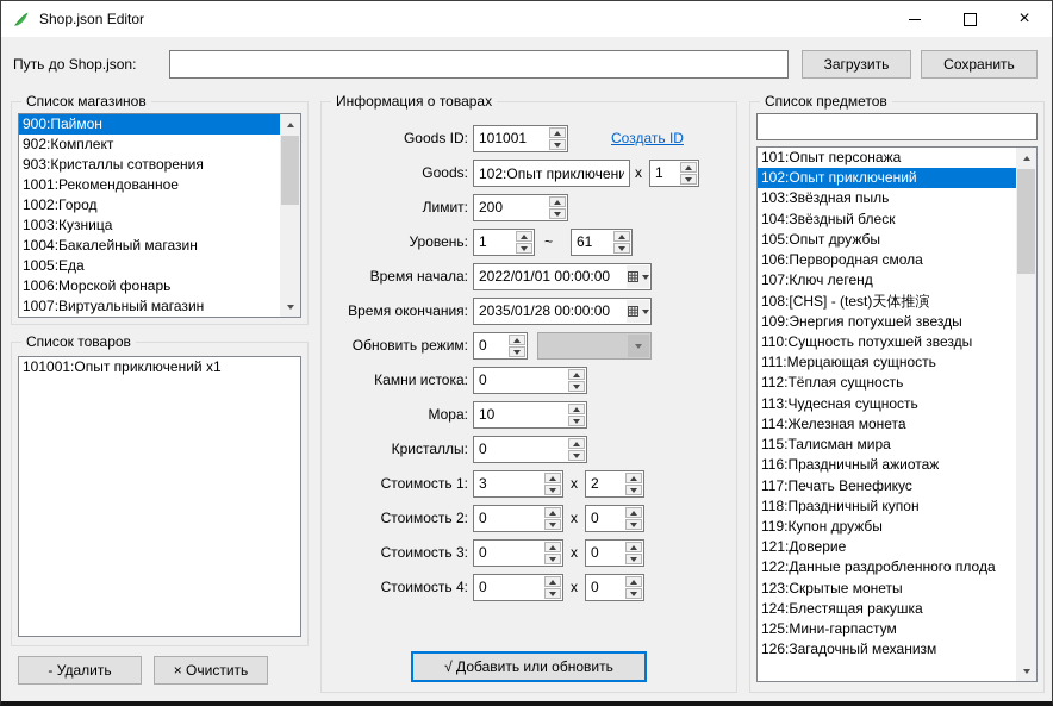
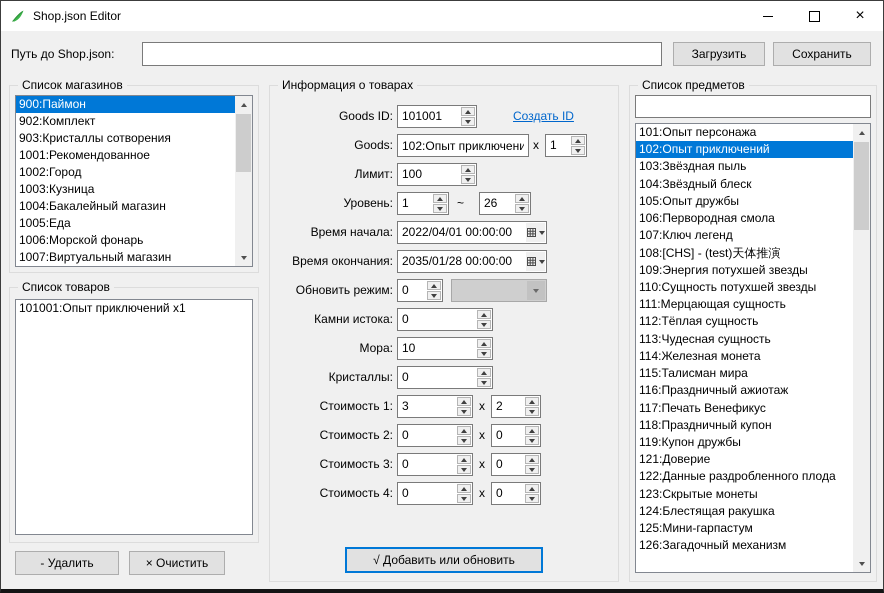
  Shop.json Editor
  ×
  Путь до Shop.json:
  Загрузить
  Сохранить
  Список магазинов
  900:Паймон
  902:Комплект
  903:Кристаллы сотворения
  1001:Рекомендованное
  1002:Город
  1003:Кузница
  1004:Бакалейный магазин
  1005:Еда
  1006:Морской фонарь
  1007:Виртуальный магазин
  Список товаров
  101001:Опыт приключений x1
  - Удалить
  × Очистить
  Информация о товарах
  Goods ID:
  101001
  Создать ID
  Goods:
  102:Опыт приключени
  x
  1
  Лимит:
- 200
+ 100
  Уровень:
  1
  ~
- 61
+ 26
  Время начала:
- 2022/01/01 00:00:00
+ 2022/04/01 00:00:00
  Время окончания:
  2035/01/28 00:00:00
  Обновить режим:
  0
  Камни истока:
  0
  Мора:
  10
  Кристаллы:
  0
  Стоимость 1:
  3
  x
  2
  Стоимость 2:
  0
  x
  0
  Стоимость 3:
  0
  x
  0
  Стоимость 4:
  0
  x
  0
  √ Добавить или обновить
  Список предметов
  101:Опыт персонажа
  102:Опыт приключений
  103:Звёздная пыль
  104:Звёздный блеск
  105:Опыт дружбы
  106:Первородная смола
  107:Ключ легенд
  108:[CHS] - (test)天体推演
  109:Энергия потухшей звезды
  110:Сущность потухшей звезды
  111:Мерцающая сущность
  112:Тёплая сущность
  113:Чудесная сущность
  114:Железная монета
  115:Талисман мира
  116:Праздничный ажиотаж
  117:Печать Венефикус
  118:Праздничный купон
  119:Купон дружбы
  121:Доверие
  122:Данные раздробленного плода
  123:Скрытые монеты
  124:Блестящая ракушка
  125:Мини-гарпастум
  126:Загадочный механизм
